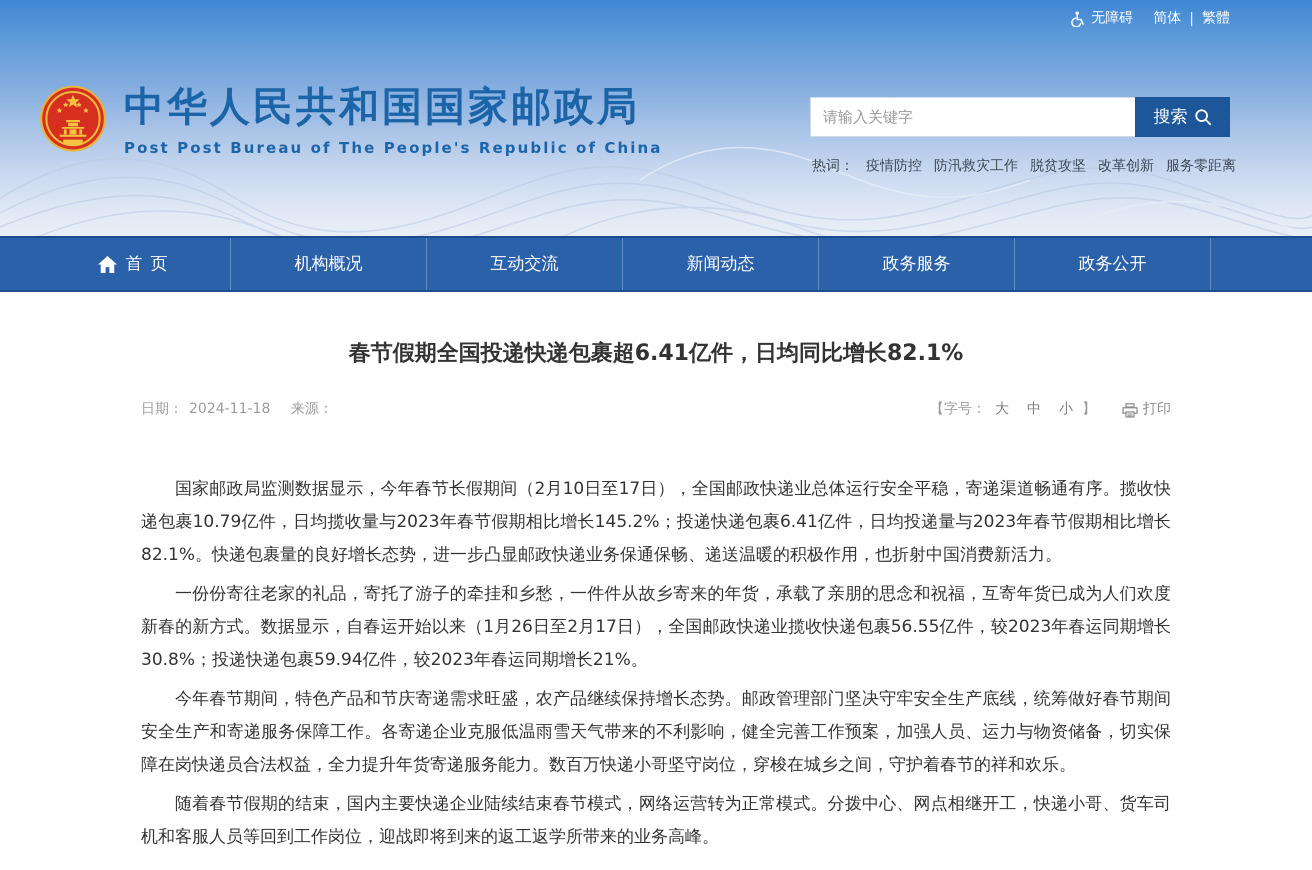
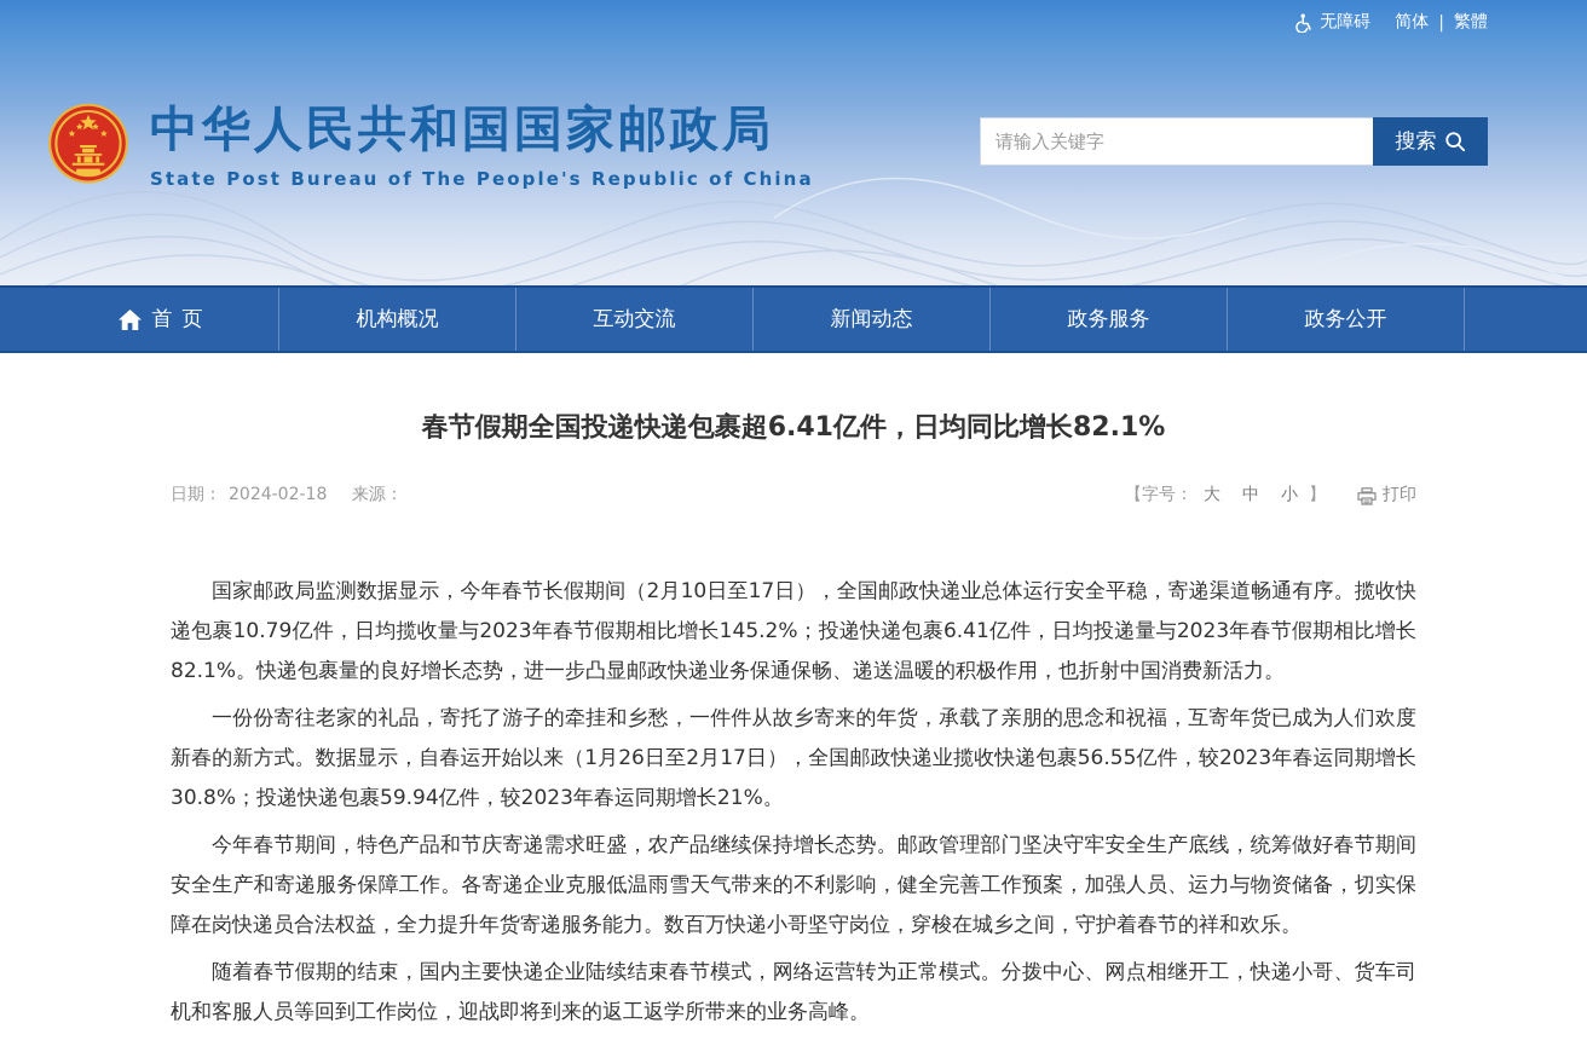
  无障碍
  简体
  |
  繁體
  中华人民共和国国家邮政局
- Post Post Bureau of The People's Republic of China
+ State Post Bureau of The People's Republic of China
  请输入关键字
  搜索
- 热词：
- 疫情防控
- 防汛救灾工作
- 脱贫攻坚
- 改革创新
- 服务零距离
  首页
  机构概况
  互动交流
  新闻动态
  政务服务
  政务公开
  春节假期全国投递快递包裹超6.41亿件，日均同比增长82.1%
- 日期： 2024-11-18 来源：
+ 日期： 2024-02-18 来源：
  【字号：
  大
  中
  小
  】
  打印
  国家邮政局监测数据显示，今年春节长假期间（2月10日至17日），全国邮政快递业总体运行安全平稳，寄递渠道畅通有序。揽收快递包裹10.79亿件，日均揽收量与2023年春节假期相比增长145.2%；投递快递包裹6.41亿件，日均投递量与2023年春节假期相比增长82.1%。快递包裹量的良好增长态势，进一步凸显邮政快递业务保通保畅、递送温暖的积极作用，也折射中国消费新活力。
  一份份寄往老家的礼品，寄托了游子的牵挂和乡愁，一件件从故乡寄来的年货，承载了亲朋的思念和祝福，互寄年货已成为人们欢度新春的新方式。数据显示，自春运开始以来（1月26日至2月17日），全国邮政快递业揽收快递包裹56.55亿件，较2023年春运同期增长30.8%；投递快递包裹59.94亿件，较2023年春运同期增长21%。
  今年春节期间，特色产品和节庆寄递需求旺盛，农产品继续保持增长态势。邮政管理部门坚决守牢安全生产底线，统筹做好春节期间安全生产和寄递服务保障工作。各寄递企业克服低温雨雪天气带来的不利影响，健全完善工作预案，加强人员、运力与物资储备，切实保障在岗快递员合法权益，全力提升年货寄递服务能力。数百万快递小哥坚守岗位，穿梭在城乡之间，守护着春节的祥和欢乐。
  随着春节假期的结束，国内主要快递企业陆续结束春节模式，网络运营转为正常模式。分拨中心、网点相继开工，快递小哥、货车司机和客服人员等回到工作岗位，迎战即将到来的返工返学所带来的业务高峰。
